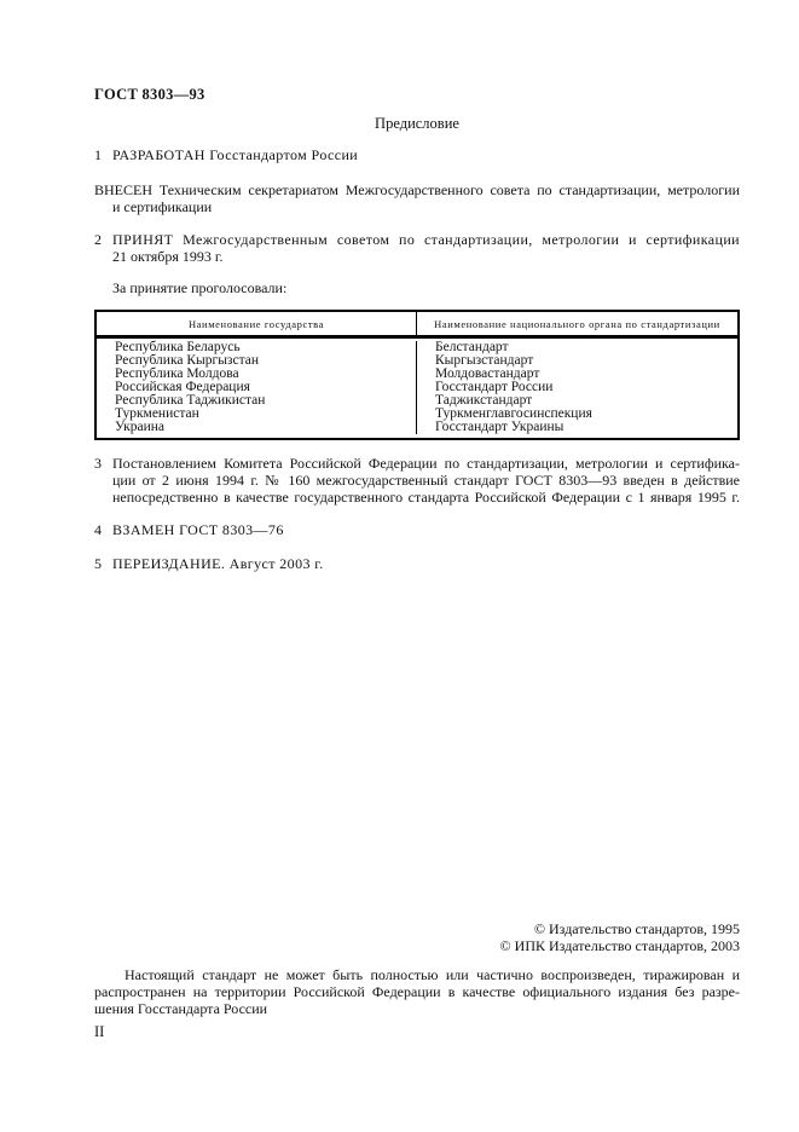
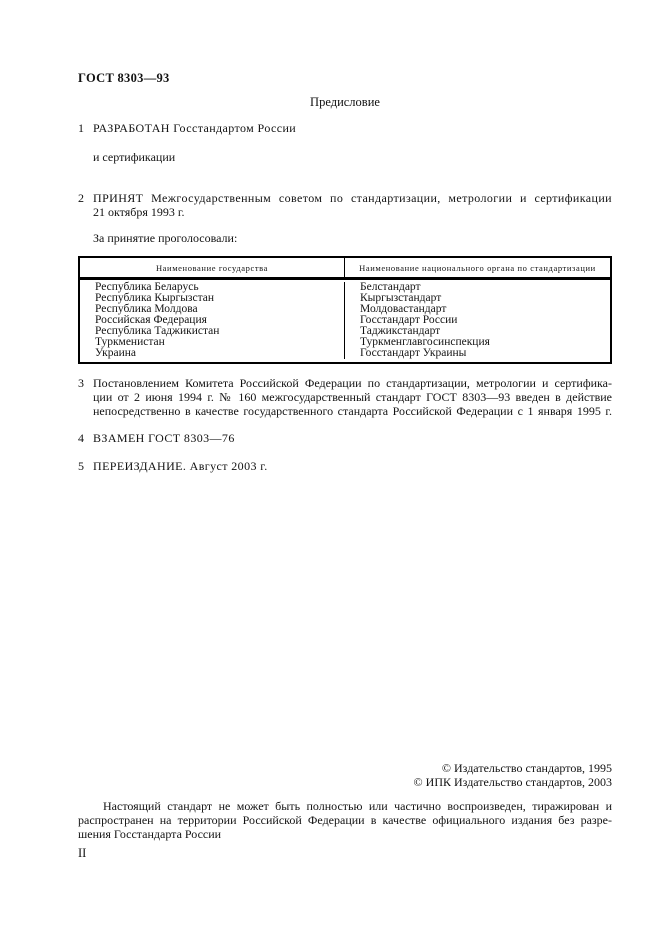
  ГОСТ 8303—93
  Предисловие
  1 РАЗРАБОТАН Госстандартом России
- ВНЕСЕН Техническим секретариатом Межгосударственного совета по стандартизации, метрологии
  и сертификации
  2 ПРИНЯТ Межгосударственным советом по стандартизации, метрологии и сертификации
  21 октября 1993 г.
  За принятие проголосовали:
  Наименование государства
  Наименование национального органа по стандартизации
  Республика Беларусь
  Республика Кыргызстан
  Республика Молдова
  Российская Федерация
  Республика Таджикистан
  Туркменистан
  Украина
  Белстандарт
  Кыргызстандарт
  Молдовастандарт
  Госстандарт России
  Таджикстандарт
  Туркменглавгосинспекция
  Госстандарт Украины
  3 Постановлением Комитета Российской Федерации по стандартизации, метрологии и сертифика-
  ции от 2 июня 1994 г. № 160 межгосударственный стандарт ГОСТ 8303—93 введен в действие
  непосредственно в качестве государственного стандарта Российской Федерации с 1 января 1995 г.
  4 ВЗАМЕН ГОСТ 8303—76
  5 ПЕРЕИЗДАНИЕ. Август 2003 г.
  © Издательство стандартов, 1995
  © ИПК Издательство стандартов, 2003
  Настоящий стандарт не может быть полностью или частично воспроизведен, тиражирован и
  распространен на территории Российской Федерации в качестве официального издания без разре-
  шения Госстандарта России
  II
